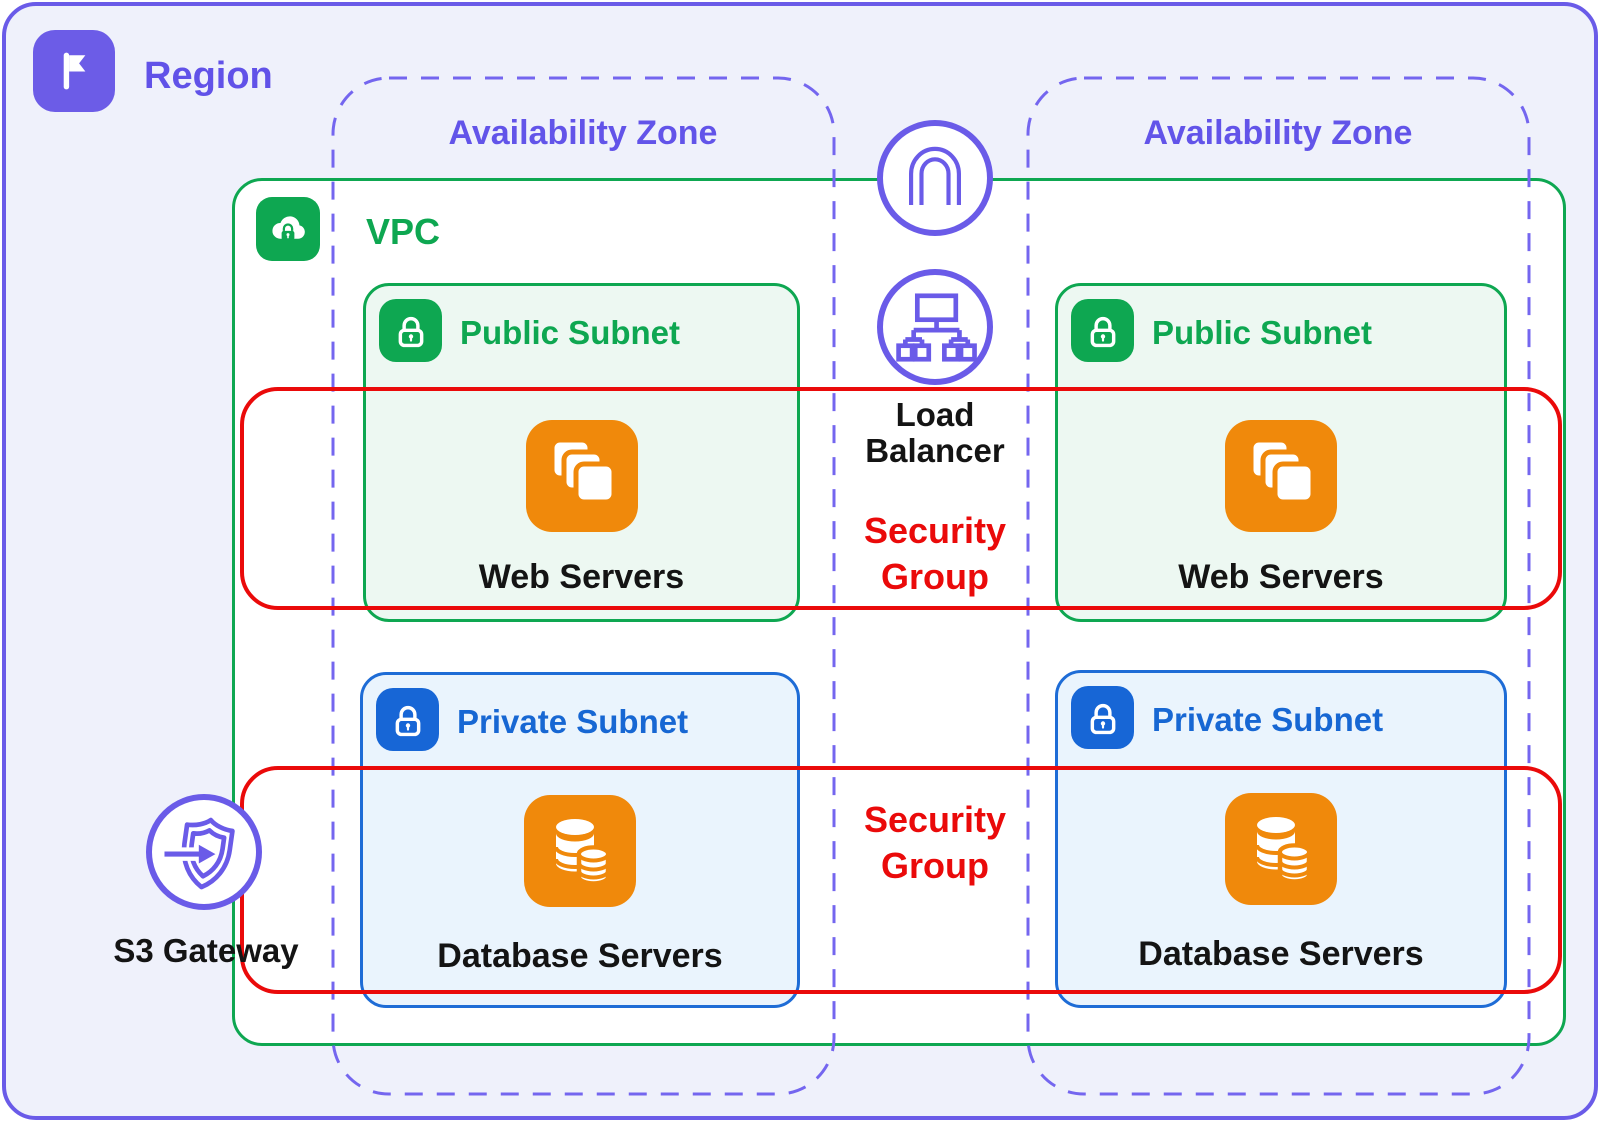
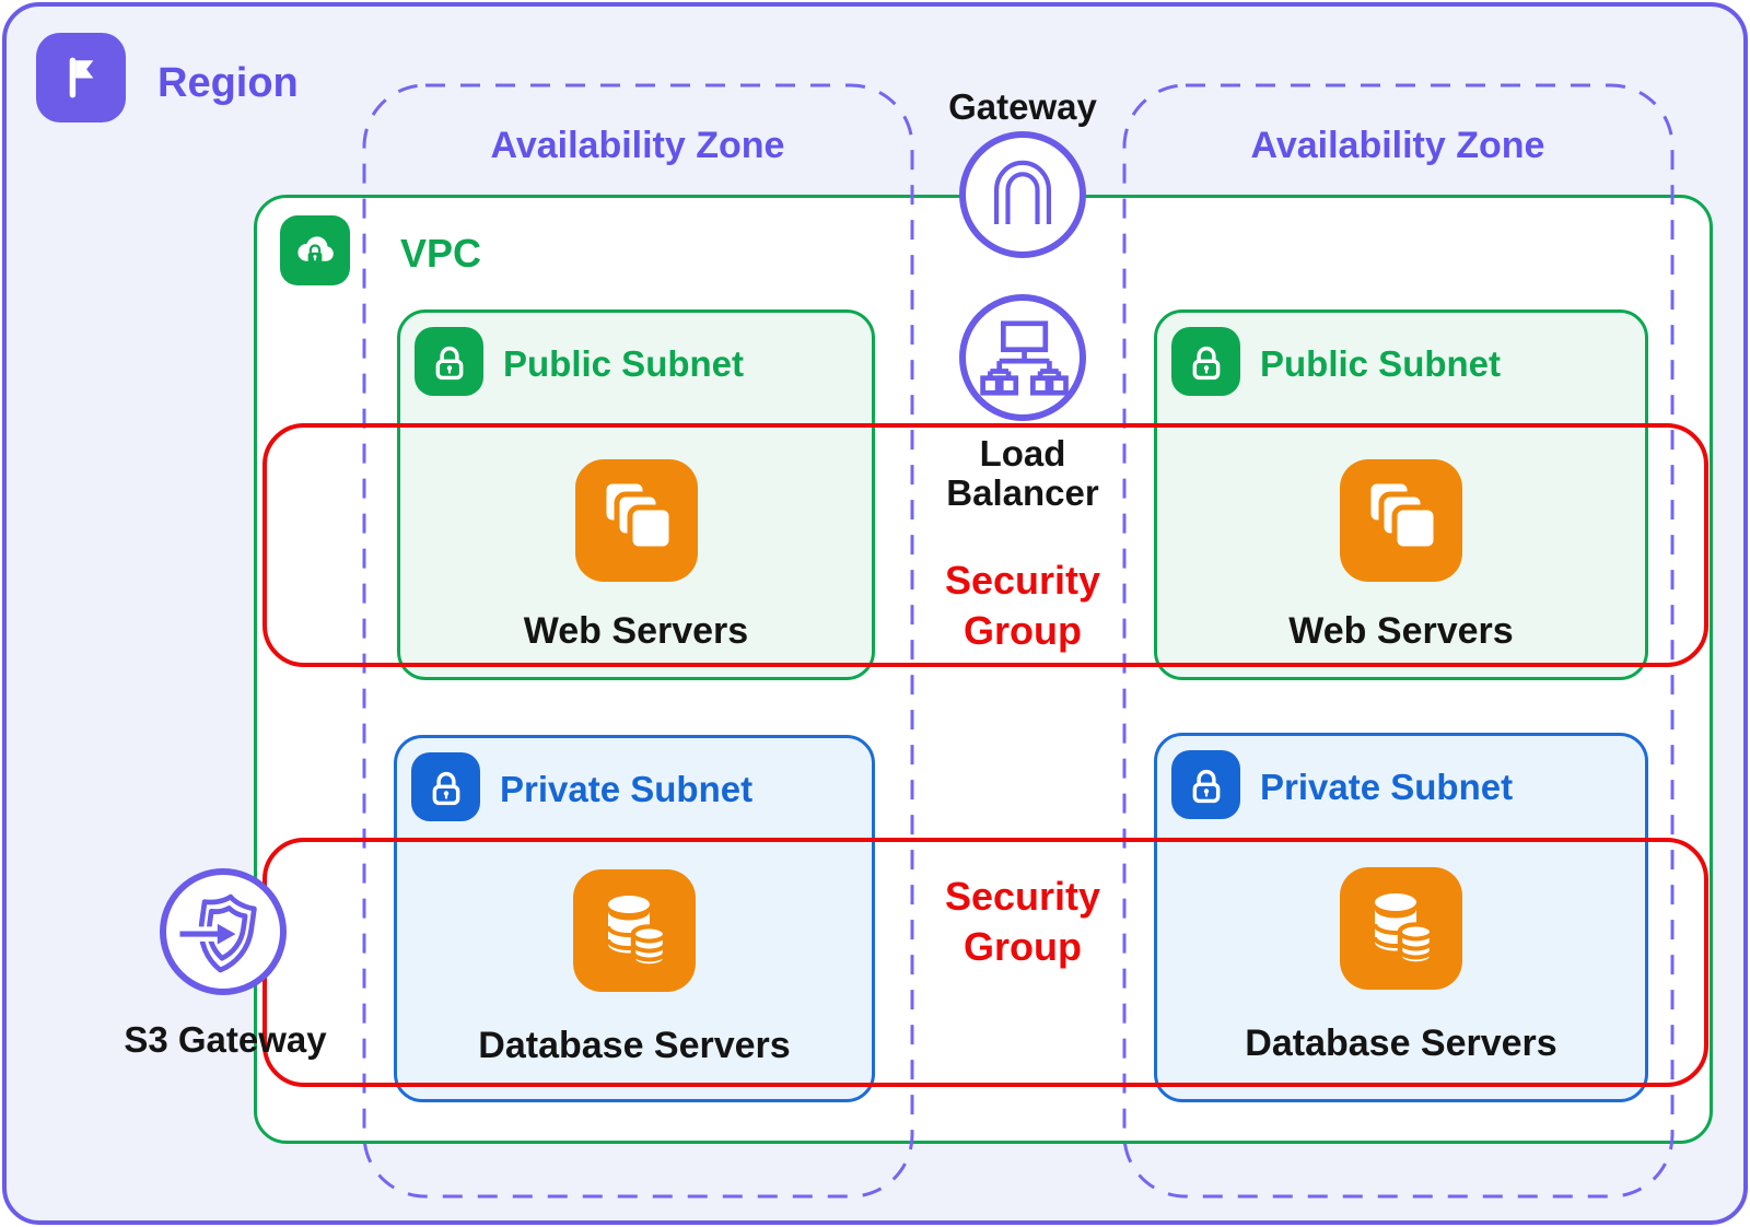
  Public Subnet
  Web Servers
  Public Subnet
  Web Servers
  Private Subnet
  Database Servers
  Private Subnet
  Database Servers
  Availability Zone
  Availability Zone
  VPC
+ Gateway
  Load
  Balancer
  Security
  Group
  Security
  Group
  S3 Gateway
  Region
